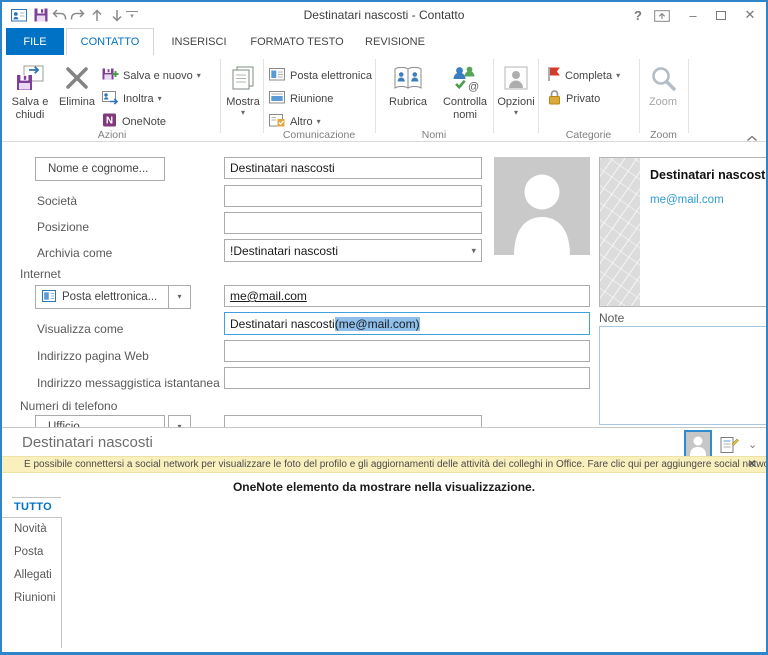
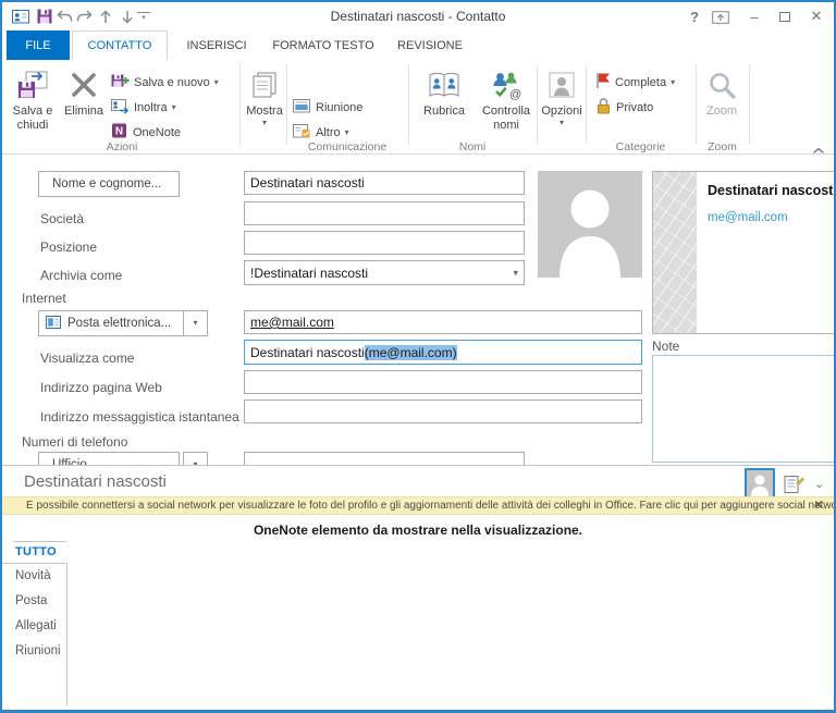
  Destinatari nascosti - Contatto
  ?
  –
  ✕
  FILE
  CONTATTO
  INSERISCI
  FORMATO TESTO
  REVISIONE
  Salva e
  chiudi
  Elimina
  Salva e nuovo
  ▾
  Inoltra
  ▾
  N
  OneNote
  Azioni
  Mostra
  ▾
- Posta elettronica
  Riunione
  Altro
  ▾
  Comunicazione
  Rubrica
  @
  Controlla
  nomi
  Nomi
  Opzioni
  ▾
  Completa
  ▾
  Privato
  Categorie
  Zoom
  Zoom
  Nome e cognome...
  Società
  Posizione
  Archivia come
  Internet
  Posta elettronica...
  ▾
  Visualizza come
  Indirizzo pagina Web
  Indirizzo messaggistica istantanea
  Numeri di telefono
  Destinatari nascosti
  !Destinatari nascosti
  ▾
  me@mail.com
  Destinatari nascosti
  (me@mail.com)
  Destinatari nascost
  me@mail.com
  Note
  Destinatari nascosti
  ⌄
  È possibile connettersi a social network per visualizzare le foto del profilo e gli aggiornamenti delle attività dei colleghi in Office. Fare clic qui per aggiungere social netw
  ✕
  OneNote elemento da mostrare nella visualizzazione.
  TUTTO
  Novità
  Posta
  Allegati
  Riunioni
